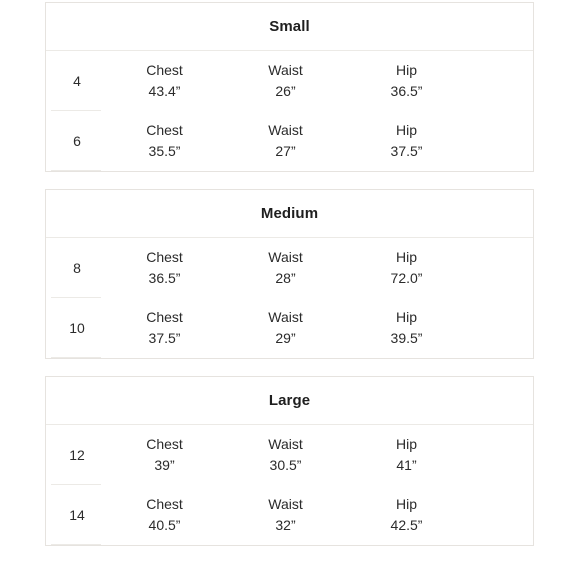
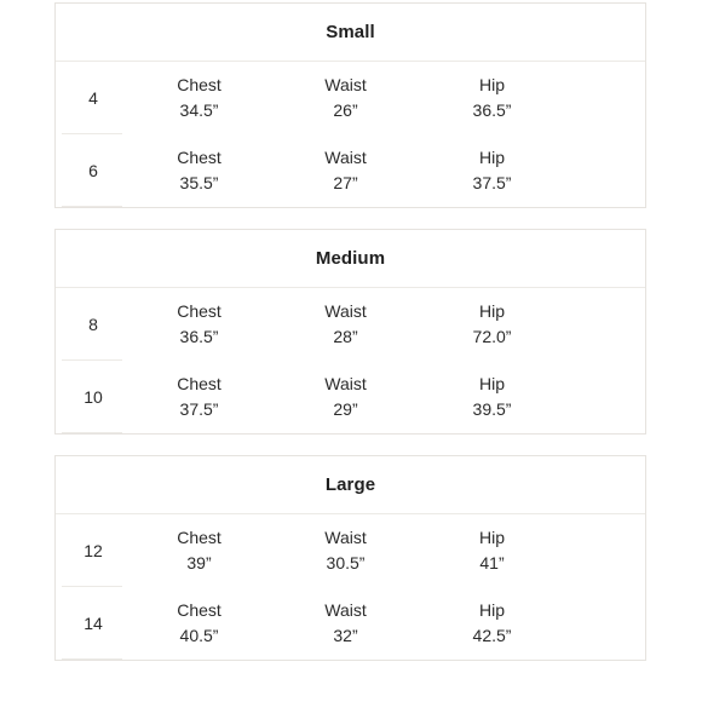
  Small
  4
  Chest
- 43.4”
+ 34.5”
  Waist
  26”
  Hip
  36.5”
  6
  Chest
  35.5”
  Waist
  27”
  Hip
  37.5”
  Medium
  8
  Chest
  36.5”
  Waist
  28”
  Hip
  72.0”
  10
  Chest
  37.5”
  Waist
  29”
  Hip
  39.5”
  Large
  12
  Chest
  39”
  Waist
  30.5”
  Hip
  41”
  14
  Chest
  40.5”
  Waist
  32”
  Hip
  42.5”
